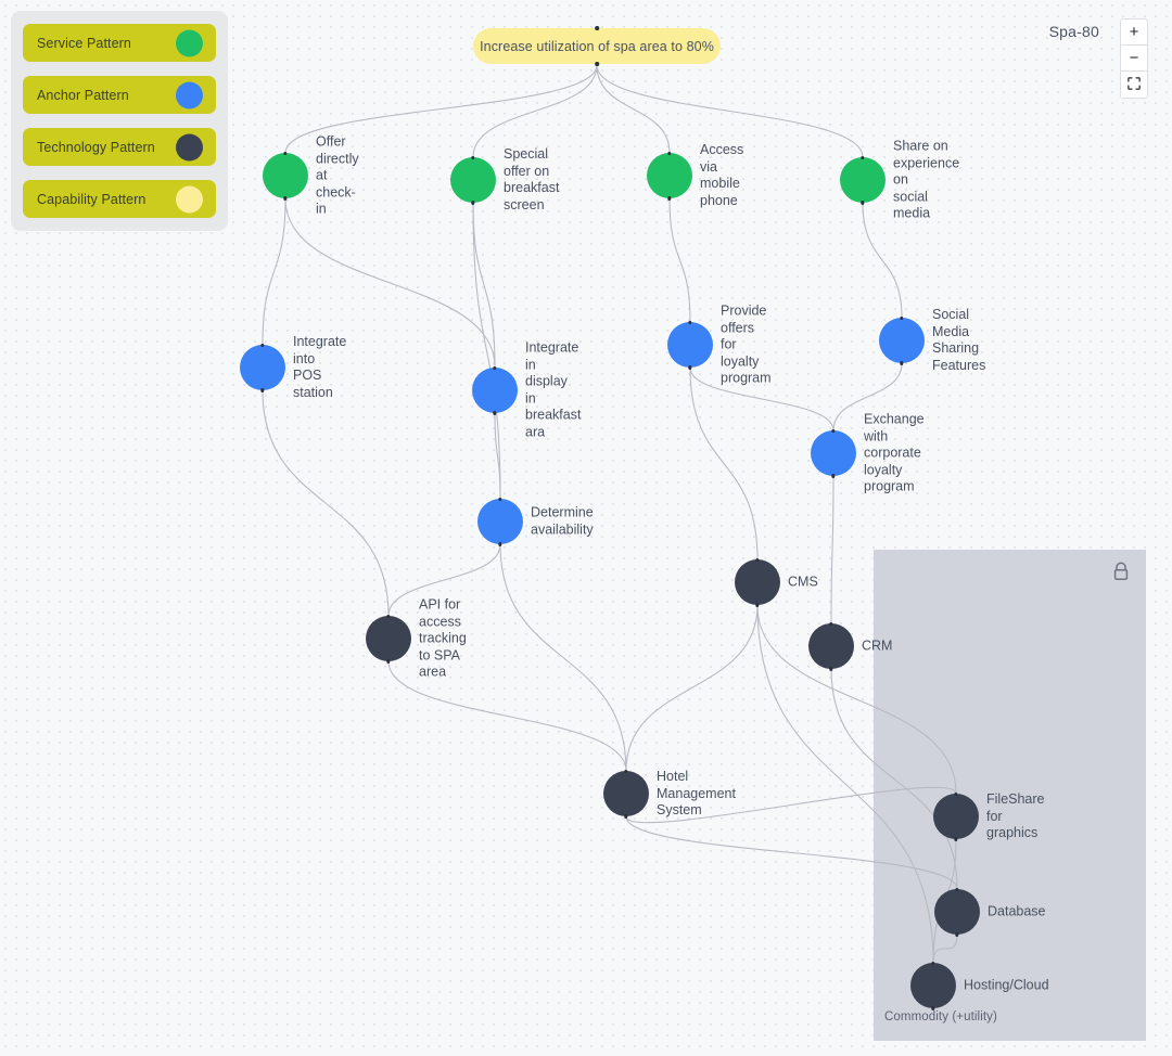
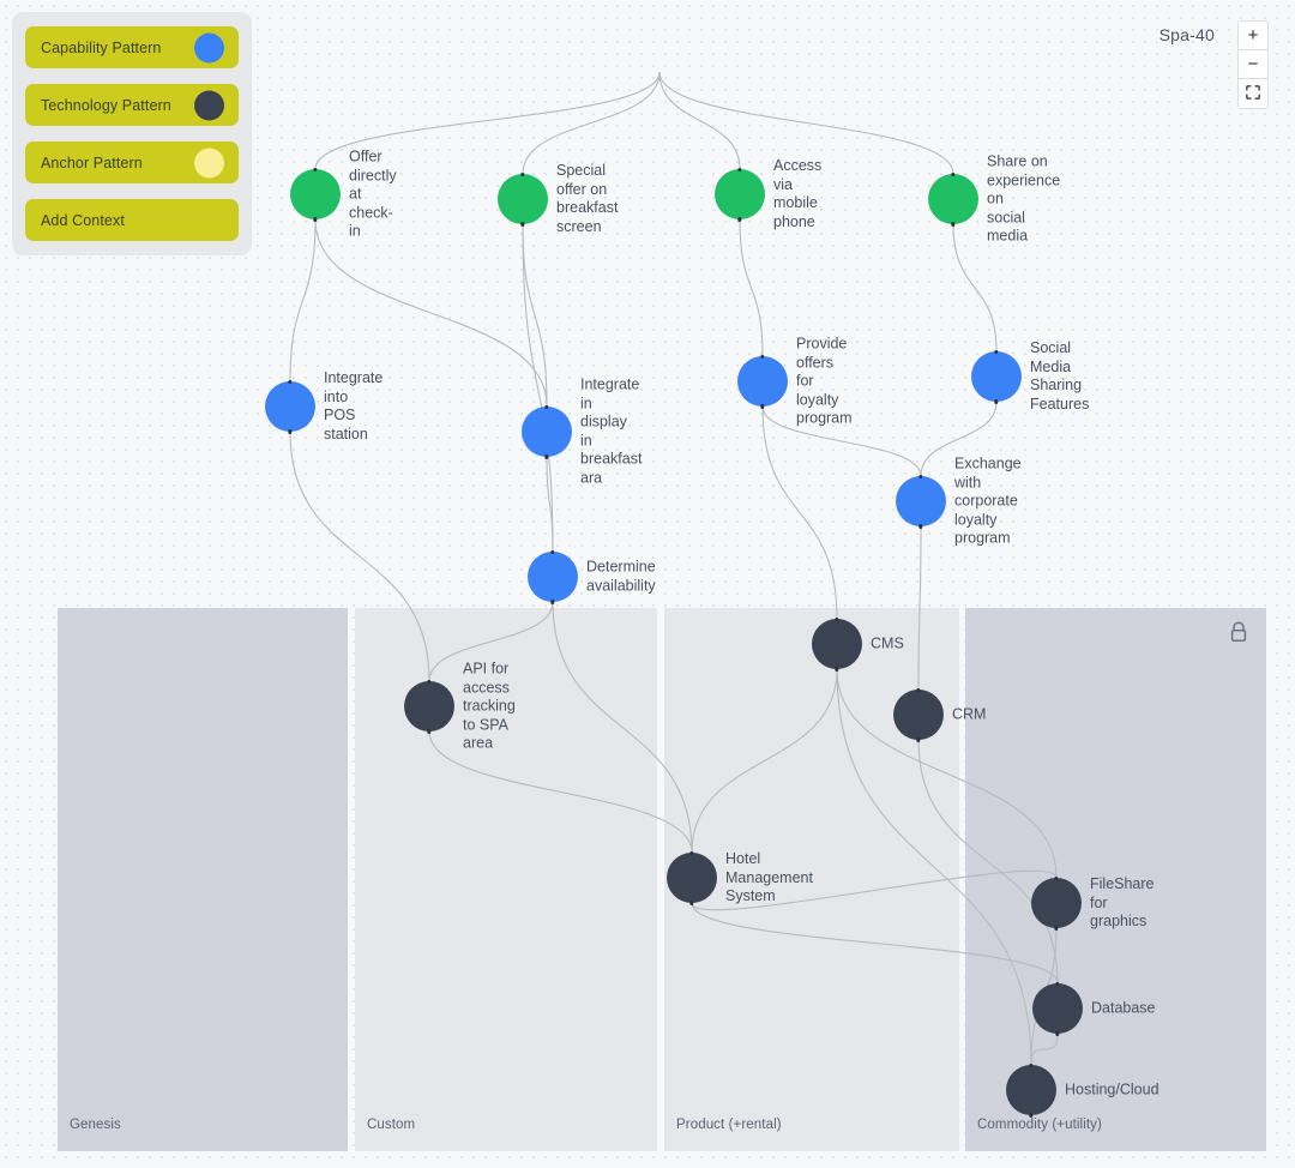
  Commodity (+utility)
+ Product (+rental)
+ Custom
+ Genesis
  Offer directly at
  check-in
  Special offer on
  breakfast screen
  Access via mobile
  phone
  Share on
  experience on
  social media
  Integrate into POS
  station
  Integrate in display
  in breakfast ara
  Provide offers for
  loyalty program
  Social Media
  Sharing Features
  Exchange with
  corporate loyalty
  program
  Determine
  availability
  API for access
  tracking to SPA area
  CMS
  CRM
  Hotel Management
  System
  FileShare for
  graphics
  Database
  Hosting/Cloud
- Increase utilization of spa area to 80%
- Service Pattern
- Anchor Pattern
+ Capability Pattern
  Technology Pattern
- Capability Pattern
+ Anchor Pattern
+ Add Context
- Spa-80
+ Spa-40
  +
  −
